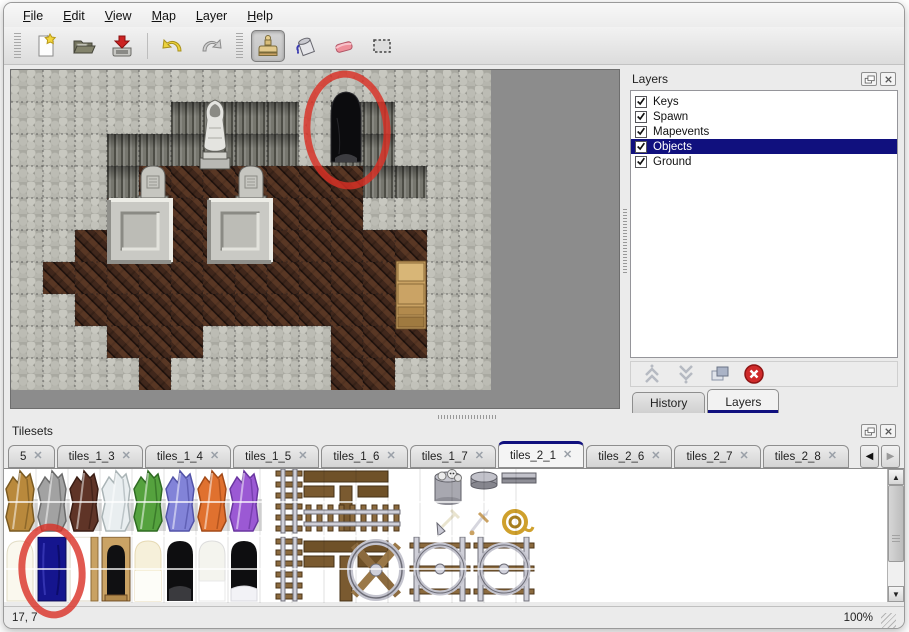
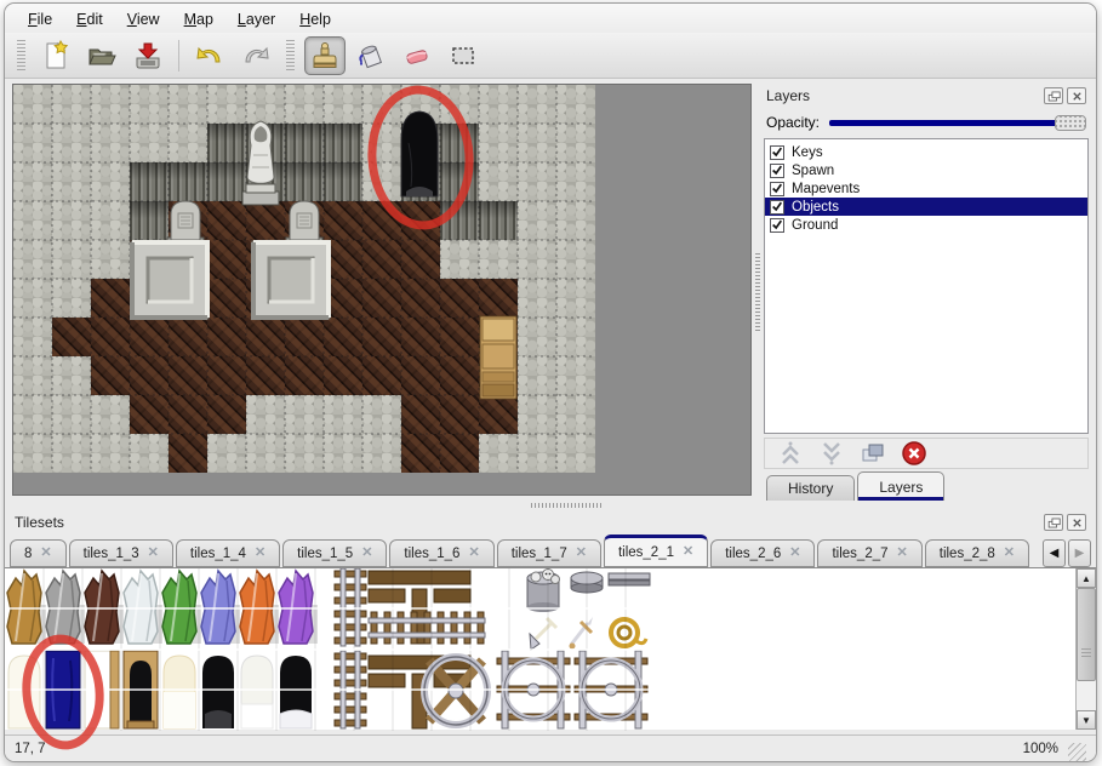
  File
  Edit
  View
  Map
  Layer
  Help
  Layers
+ Opacity:
  Keys
  Spawn
  Mapevents
  Objects
  Ground
  History
  Layers
  Tilesets
- 5
+ 8
  ✕
  tiles_1_3
  ✕
  tiles_1_4
  ✕
  tiles_1_5
  ✕
  tiles_1_6
  ✕
  tiles_1_7
  ✕
  tiles_2_1
  ✕
  tiles_2_6
  ✕
  tiles_2_7
  ✕
  tiles_2_8
  ✕
  ◀
  ▶
  ▲
  ▼
  17, 7
  100%
